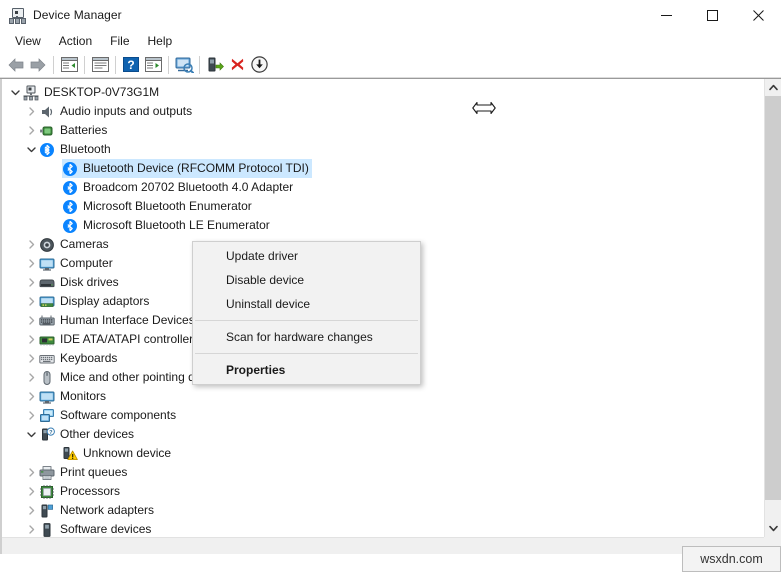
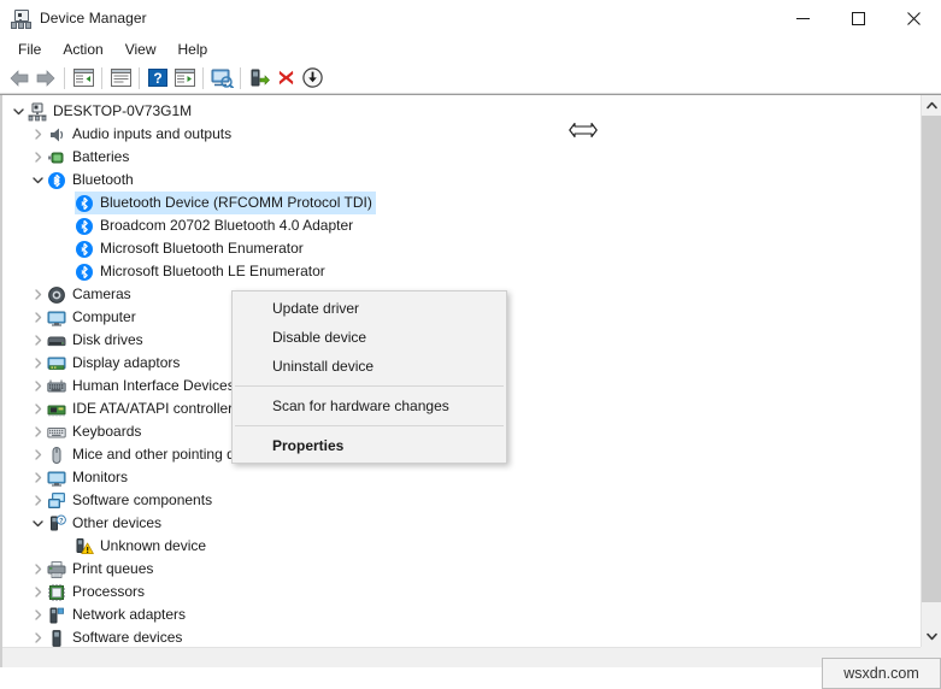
  Device Manager
- View
+ File
  Action
- File
+ View
  Help
  ?
  DESKTOP-0V73G1M
  Audio inputs and outputs
  Batteries
  Bluetooth
  Bluetooth Device (RFCOMM Protocol TDI)
  Broadcom 20702 Bluetooth 4.0 Adapter
  Microsoft Bluetooth Enumerator
  Microsoft Bluetooth LE Enumerator
  Cameras
  Computer
  Disk drives
  Display adaptors
  Human Interface Device
  IDE ATA/ATAPI controlle
  Keyboards
  Mice and other pointing
  Monitors
  Software components
  Other devices
  Unknown device
  Print queues
  Processors
  Network adapters
  Software devices
  Update driver
  Disable device
  Uninstall device
  Scan for hardware changes
  Properties
  wsxdn.com
